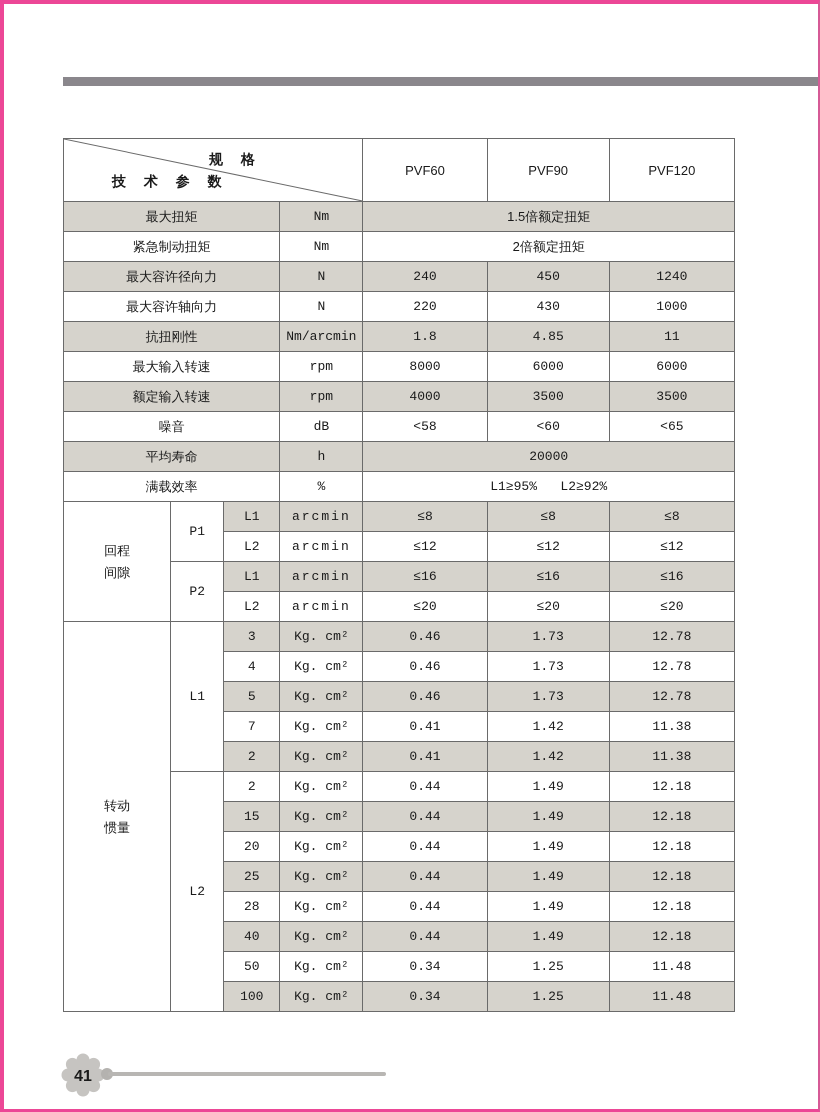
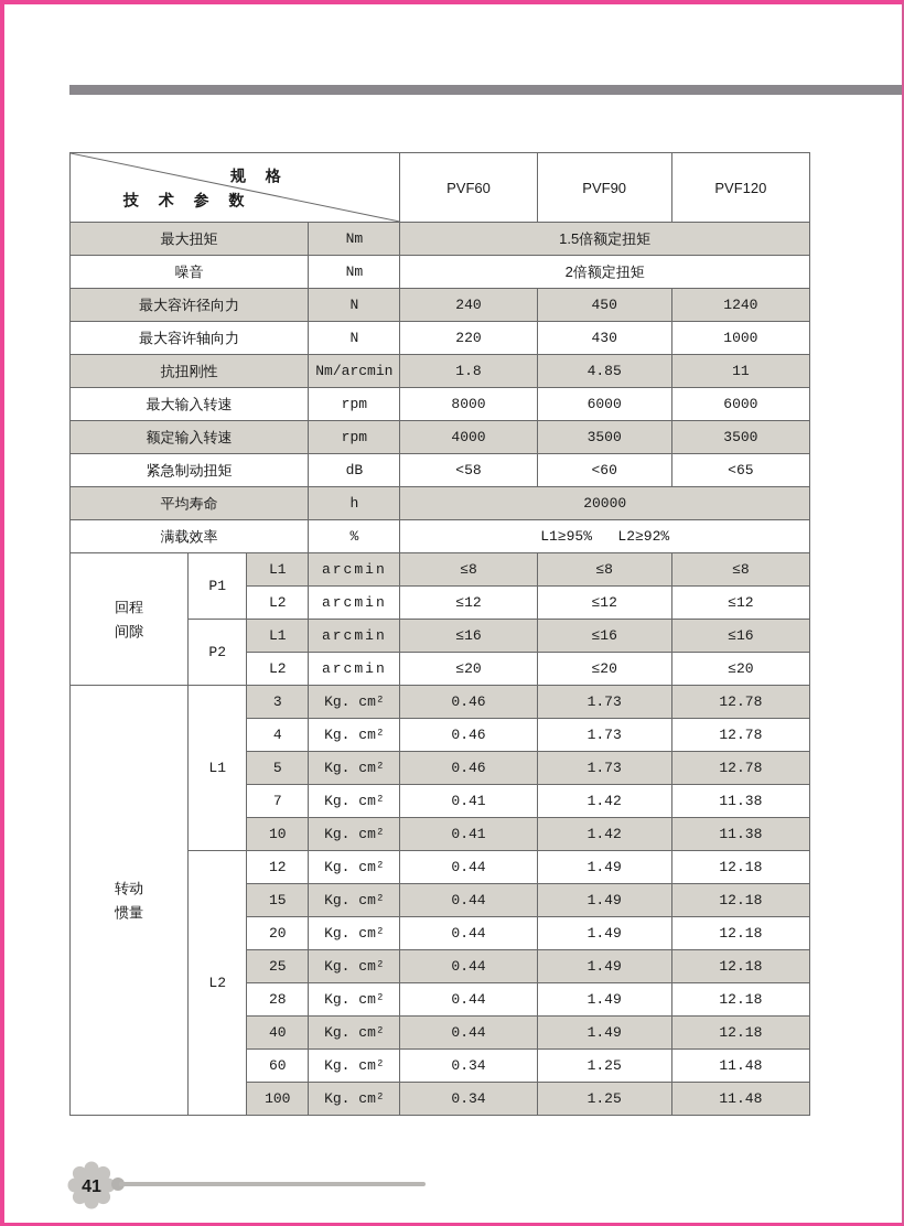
  规 格 技 术 参 数	PVF60	PVF90	PVF120
  最大扭矩	Nm	1.5倍额定扭矩
- 紧急制动扭矩	Nm	2倍额定扭矩
+ 噪音	Nm	2倍额定扭矩
  最大容许径向力	N	240	450	1240
  最大容许轴向力	N	220	430	1000
  抗扭刚性	Nm/arcmin	1.8	4.85	11
  最大输入转速	rpm	8000	6000	6000
  额定输入转速	rpm	4000	3500	3500
- 噪音	dB	<58	<60	<65
+ 紧急制动扭矩	dB	<58	<60	<65
  平均寿命	h	20000
  满载效率	%	L1≥95% L2≥92%
  回程 间隙	P1	L1	arcmin	≤8	≤8	≤8
  L2	arcmin	≤12	≤12	≤12
  P2	L1	arcmin	≤16	≤16	≤16
  L2	arcmin	≤20	≤20	≤20
  转动 惯量	L1	3	Kg. cm²	0.46	1.73	12.78
  4	Kg. cm²	0.46	1.73	12.78
  5	Kg. cm²	0.46	1.73	12.78
  7	Kg. cm²	0.41	1.42	11.38
- 2	Kg. cm²	0.41	1.42	11.38
+ 10	Kg. cm²	0.41	1.42	11.38
- L2	2	Kg. cm²	0.44	1.49	12.18
+ L2	12	Kg. cm²	0.44	1.49	12.18
  15	Kg. cm²	0.44	1.49	12.18
  20	Kg. cm²	0.44	1.49	12.18
  25	Kg. cm²	0.44	1.49	12.18
  28	Kg. cm²	0.44	1.49	12.18
  40	Kg. cm²	0.44	1.49	12.18
- 50	Kg. cm²	0.34	1.25	11.48
+ 60	Kg. cm²	0.34	1.25	11.48
  100	Kg. cm²	0.34	1.25	11.48
  41
